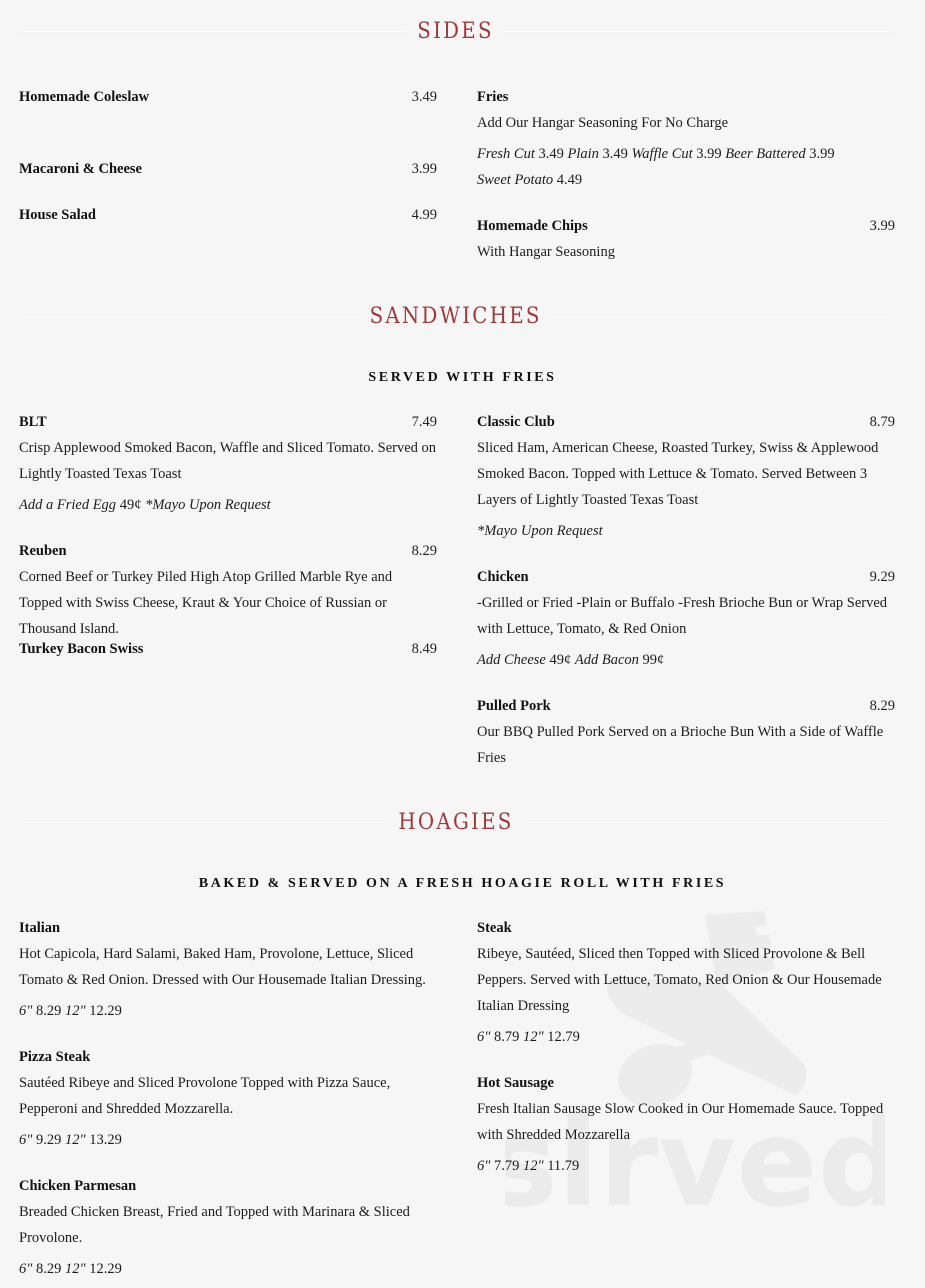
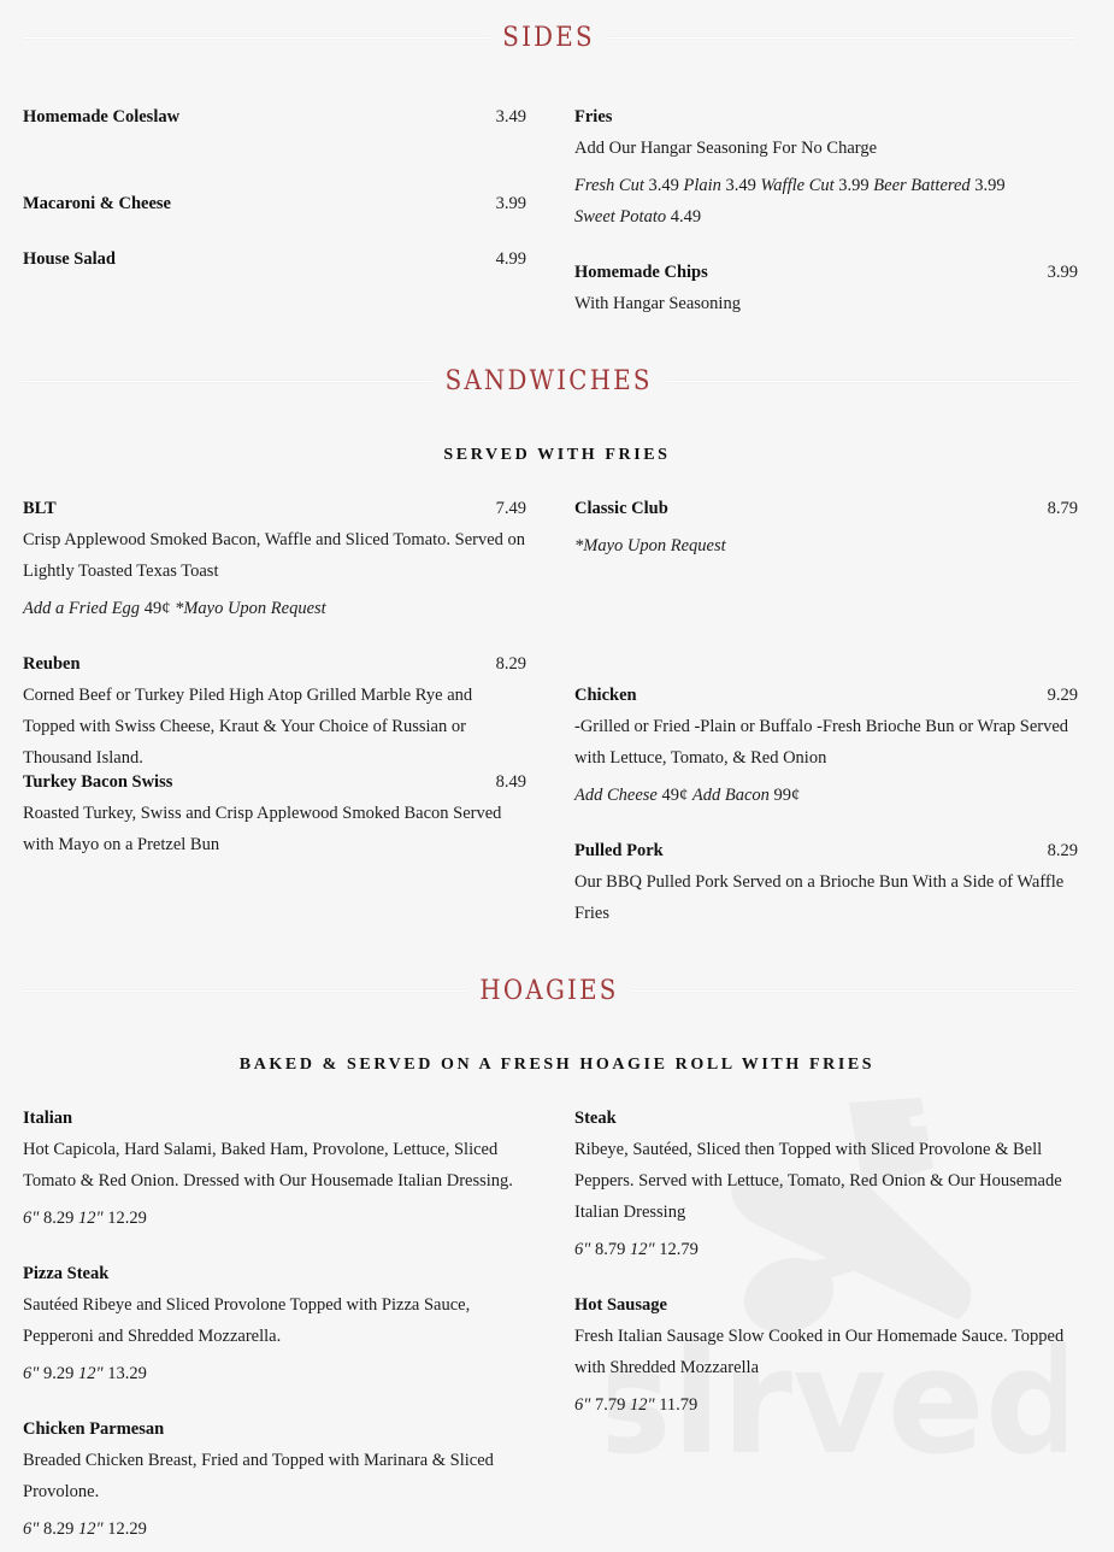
  sirved
  SIDES
  Homemade Coleslaw
  3.49
  Macaroni & Cheese
  3.99
  House Salad
  4.99
  Fries
  Add Our Hangar Seasoning For No Charge
  Fresh Cut 3.49 Plain 3.49 Waffle Cut 3.99 Beer Battered 3.99
  Sweet Potato 4.49
  Homemade Chips
  3.99
  With Hangar Seasoning
  SANDWICHES
  SERVED WITH FRIES
  BLT
  7.49
  Crisp Applewood Smoked Bacon, Waffle and Sliced Tomato. Served on Lightly Toasted Texas Toast
  Add a Fried Egg 49¢ *Mayo Upon Request
  Reuben
  8.29
  Corned Beef or Turkey Piled High Atop Grilled Marble Rye and Topped with Swiss Cheese, Kraut & Your Choice of Russian or Thousand Island.
  Turkey Bacon Swiss
  8.49
+ Roasted Turkey, Swiss and Crisp Applewood Smoked Bacon Served with Mayo on a Pretzel Bun
  Classic Club
  8.79
- Sliced Ham, American Cheese, Roasted Turkey, Swiss & Applewood Smoked Bacon. Topped with Lettuce & Tomato. Served Between 3 Layers of Lightly Toasted Texas Toast
  *Mayo Upon Request
  Chicken
  9.29
  -Grilled or Fried -Plain or Buffalo -Fresh Brioche Bun or Wrap Served with Lettuce, Tomato, & Red Onion
  Add Cheese 49¢ Add Bacon 99¢
  Pulled Pork
  8.29
  Our BBQ Pulled Pork Served on a Brioche Bun With a Side of Waffle Fries
  HOAGIES
  BAKED & SERVED ON A FRESH HOAGIE ROLL WITH FRIES
  Italian
  Hot Capicola, Hard Salami, Baked Ham, Provolone, Lettuce, Sliced Tomato & Red Onion. Dressed with Our Housemade Italian Dressing.
  6" 8.29 12" 12.29
  Pizza Steak
  Sautéed Ribeye and Sliced Provolone Topped with Pizza Sauce, Pepperoni and Shredded Mozzarella.
  6" 9.29 12" 13.29
  Chicken Parmesan
  Breaded Chicken Breast, Fried and Topped with Marinara & Sliced Provolone.
  6" 8.29 12" 12.29
  Steak
  Ribeye, Sautéed, Sliced then Topped with Sliced Provolone & Bell Peppers. Served with Lettuce, Tomato, Red Onion & Our Housemade Italian Dressing
  6" 8.79 12" 12.79
  Hot Sausage
  Fresh Italian Sausage Slow Cooked in Our Homemade Sauce. Topped with Shredded Mozzarella
  6" 7.79 12" 11.79
